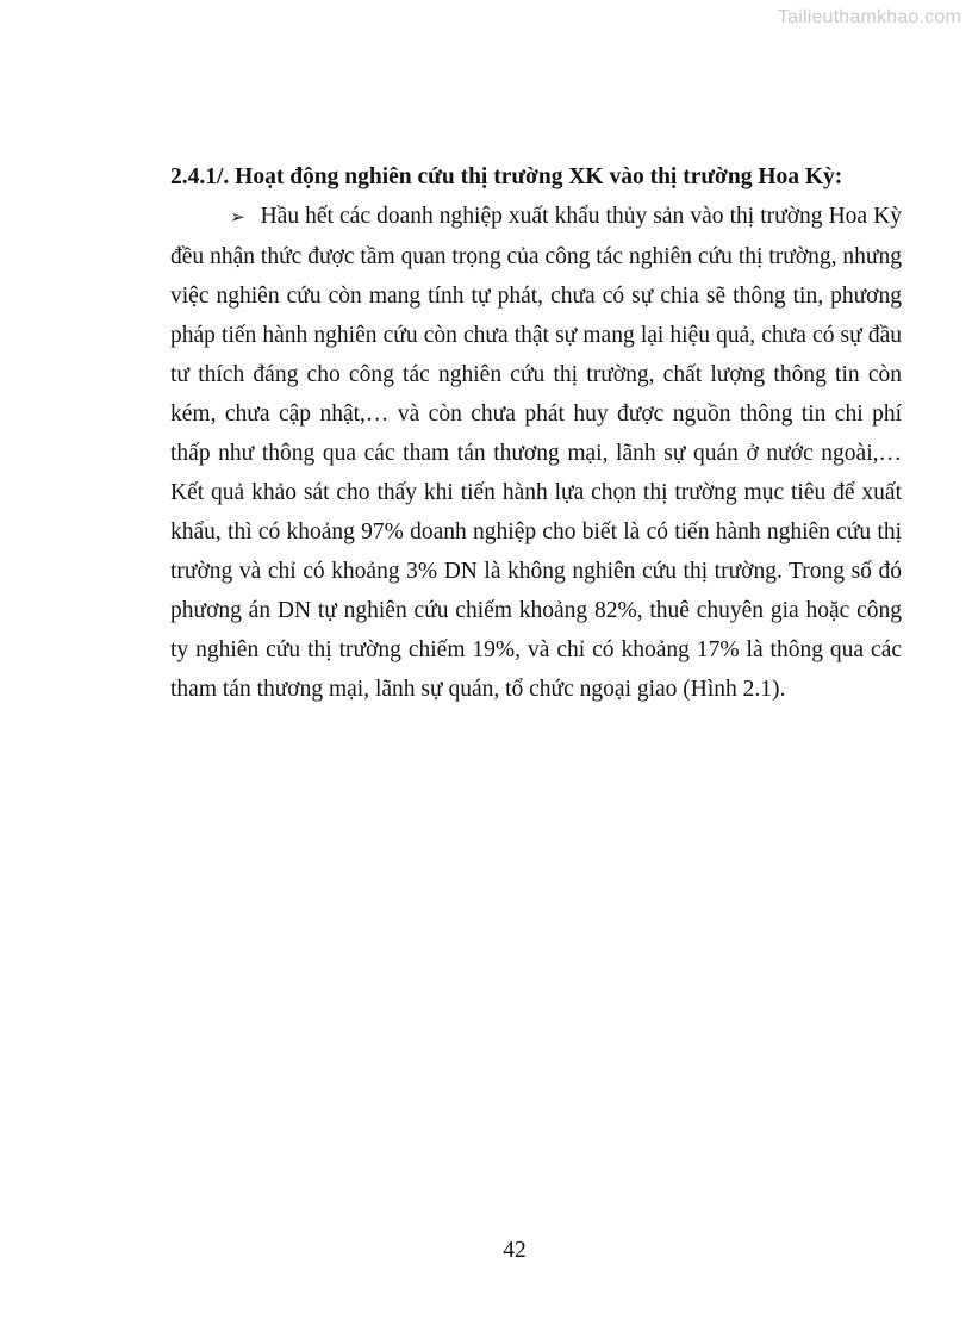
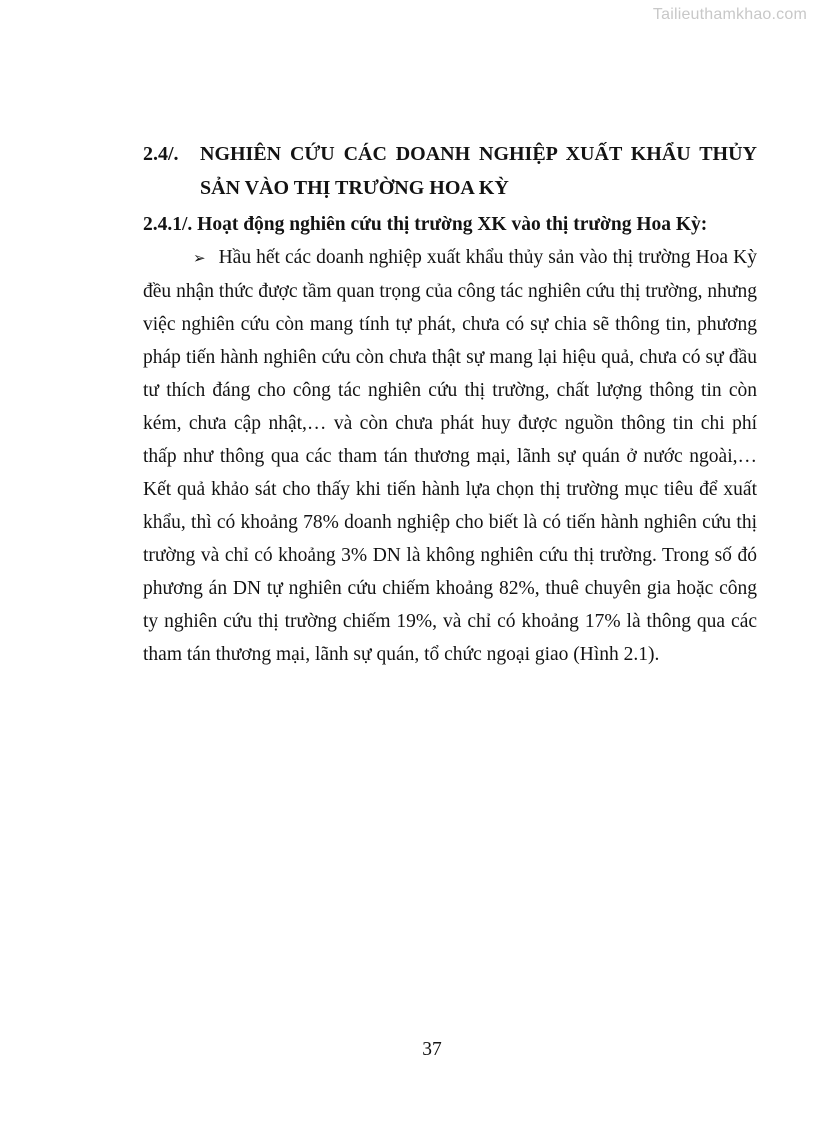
  Tailieuthamkhao.com
+ 2.4/.
+ NGHIÊN CỨU CÁC DOANH NGHIỆP XUẤT KHẨU THỦY SẢN VÀO THỊ TRƯỜNG HOA KỲ
  2.4.1/. Hoạt động nghiên cứu thị trường XK vào thị trường Hoa Kỳ:
- ➢ Hầu hết các doanh nghiệp xuất khẩu thủy sản vào thị trường Hoa Kỳ đều nhận thức được tầm quan trọng của công tác nghiên cứu thị trường, nhưng việc nghiên cứu còn mang tính tự phát, chưa có sự chia sẽ thông tin, phương pháp tiến hành nghiên cứu còn chưa thật sự mang lại hiệu quả, chưa có sự đầu tư thích đáng cho công tác nghiên cứu thị trường, chất lượng thông tin còn kém, chưa cập nhật,… và còn chưa phát huy được nguồn thông tin chi phí thấp như thông qua các tham tán thương mại, lãnh sự quán ở nước ngoài,… Kết quả khảo sát cho thấy khi tiến hành lựa chọn thị trường mục tiêu để xuất khẩu, thì có khoảng 97% doanh nghiệp cho biết là có tiến hành nghiên cứu thị trường và chỉ có khoảng 3% DN là không nghiên cứu thị trường. Trong số đó phương án DN tự nghiên cứu chiếm khoảng 82%, thuê chuyên gia hoặc công ty nghiên cứu thị trường chiếm 19%, và chỉ có khoảng 17% là thông qua các tham tán thương mại, lãnh sự quán, tổ chức ngoại giao (Hình 2.1).
+ ➢ Hầu hết các doanh nghiệp xuất khẩu thủy sản vào thị trường Hoa Kỳ đều nhận thức được tầm quan trọng của công tác nghiên cứu thị trường, nhưng việc nghiên cứu còn mang tính tự phát, chưa có sự chia sẽ thông tin, phương pháp tiến hành nghiên cứu còn chưa thật sự mang lại hiệu quả, chưa có sự đầu tư thích đáng cho công tác nghiên cứu thị trường, chất lượng thông tin còn kém, chưa cập nhật,… và còn chưa phát huy được nguồn thông tin chi phí thấp như thông qua các tham tán thương mại, lãnh sự quán ở nước ngoài,… Kết quả khảo sát cho thấy khi tiến hành lựa chọn thị trường mục tiêu để xuất khẩu, thì có khoảng 78% doanh nghiệp cho biết là có tiến hành nghiên cứu thị trường và chỉ có khoảng 3% DN là không nghiên cứu thị trường. Trong số đó phương án DN tự nghiên cứu chiếm khoảng 82%, thuê chuyên gia hoặc công ty nghiên cứu thị trường chiếm 19%, và chỉ có khoảng 17% là thông qua các tham tán thương mại, lãnh sự quán, tổ chức ngoại giao (Hình 2.1).
- 42
+ 37
